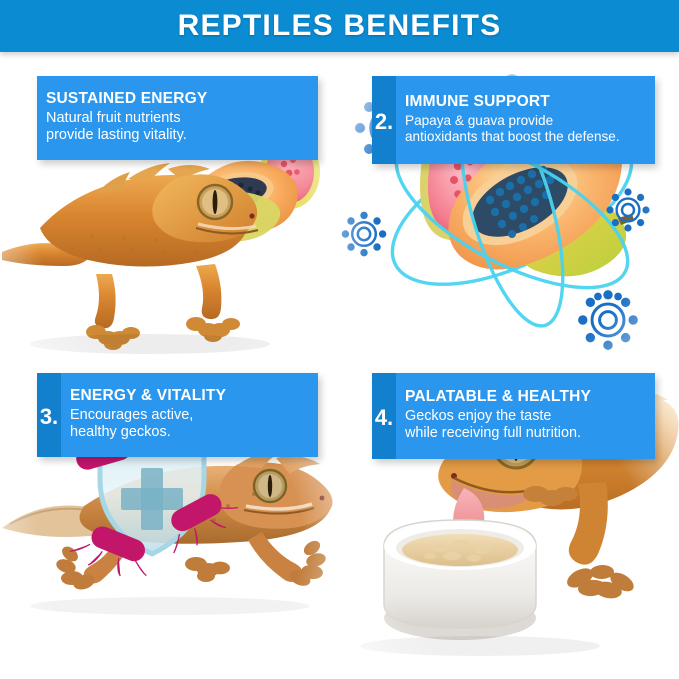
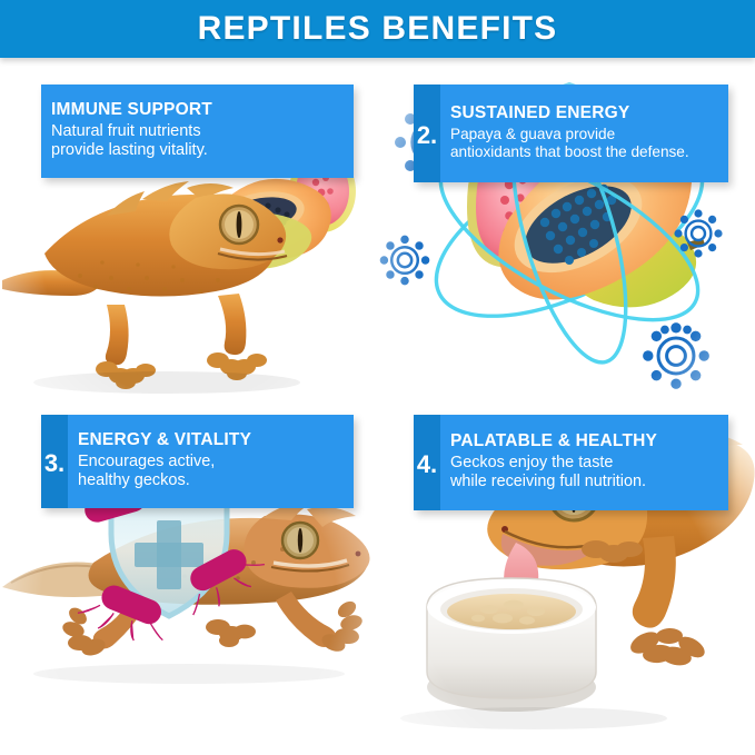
  REPTILES BENEFITS
- SUSTAINED ENERGY
+ IMMUNE SUPPORT
  Natural fruit nutrients
  provide lasting vitality.
  2.
- IMMUNE SUPPORT
+ SUSTAINED ENERGY
  Papaya & guava provide
  antioxidants that boost the defense.
  3.
  ENERGY & VITALITY
  Encourages active,
  healthy geckos.
  4.
  PALATABLE & HEALTHY
  Geckos enjoy the taste
  while receiving full nutrition.
